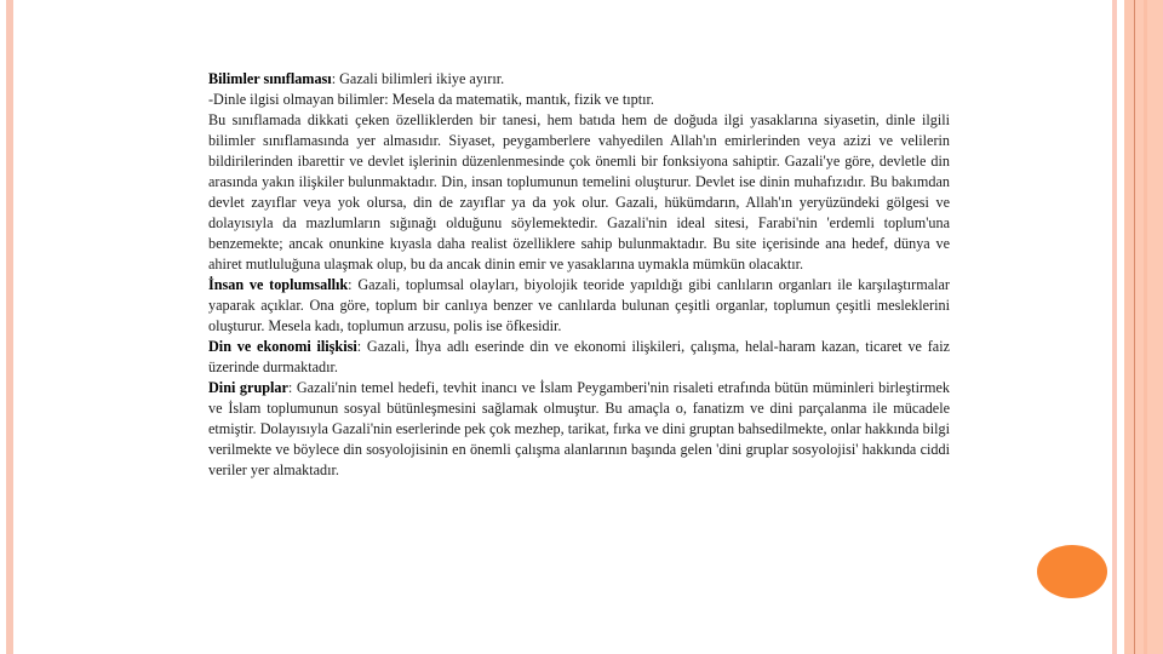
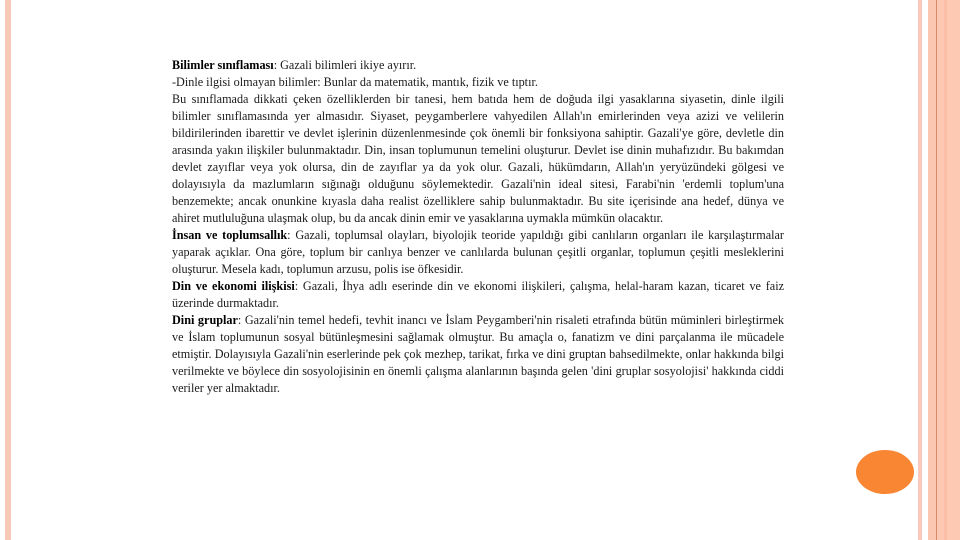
  Bilimler sınıflaması: Gazali bilimleri ikiye ayırır.
- -Dinle ilgisi olmayan bilimler: Mesela da matematik, mantık, fizik ve tıptır.
+ -Dinle ilgisi olmayan bilimler: Bunlar da matematik, mantık, fizik ve tıptır.
  Bu sınıflamada dikkati çeken özelliklerden bir tanesi, hem batıda hem de doğuda ilgi yasaklarına siyasetin, dinle ilgili bilimler sınıflamasında yer almasıdır. Siyaset, peygamberlere vahyedilen Allah'ın emirlerinden veya azizi ve velilerin bildirilerinden ibarettir ve devlet işlerinin düzenlenmesinde çok önemli bir fonksiyona sahiptir. Gazali'ye göre, devletle din arasında yakın ilişkiler bulunmaktadır. Din, insan toplumunun temelini oluşturur. Devlet ise dinin muhafızıdır. Bu bakımdan devlet zayıflar veya yok olursa, din de zayıflar ya da yok olur. Gazali, hükümdarın, Allah'ın yeryüzündeki gölgesi ve dolayısıyla da mazlumların sığınağı olduğunu söylemektedir. Gazali'nin ideal sitesi, Farabi'nin 'erdemli toplum'una benzemekte; ancak onunkine kıyasla daha realist özelliklere sahip bulunmaktadır. Bu site içerisinde ana hedef, dünya ve ahiret mutluluğuna ulaşmak olup, bu da ancak dinin emir ve yasaklarına uymakla mümkün olacaktır.
  İnsan ve toplumsallık: Gazali, toplumsal olayları, biyolojik teoride yapıldığı gibi canlıların organları ile karşılaştırmalar yaparak açıklar. Ona göre, toplum bir canlıya benzer ve canlılarda bulunan çeşitli organlar, toplumun çeşitli mesleklerini oluşturur. Mesela kadı, toplumun arzusu, polis ise öfkesidir.
  Din ve ekonomi ilişkisi: Gazali, İhya adlı eserinde din ve ekonomi ilişkileri, çalışma, helal-haram kazan, ticaret ve faiz üzerinde durmaktadır.
  Dini gruplar: Gazali'nin temel hedefi, tevhit inancı ve İslam Peygamberi'nin risaleti etrafında bütün müminleri birleştirmek ve İslam toplumunun sosyal bütünleşmesini sağlamak olmuştur. Bu amaçla o, fanatizm ve dini parçalanma ile mücadele etmiştir. Dolayısıyla Gazali'nin eserlerinde pek çok mezhep, tarikat, fırka ve dini gruptan bahsedilmekte, onlar hakkında bilgi verilmekte ve böylece din sosyolojisinin en önemli çalışma alanlarının başında gelen 'dini gruplar sosyolojisi' hakkında ciddi veriler yer almaktadır.
